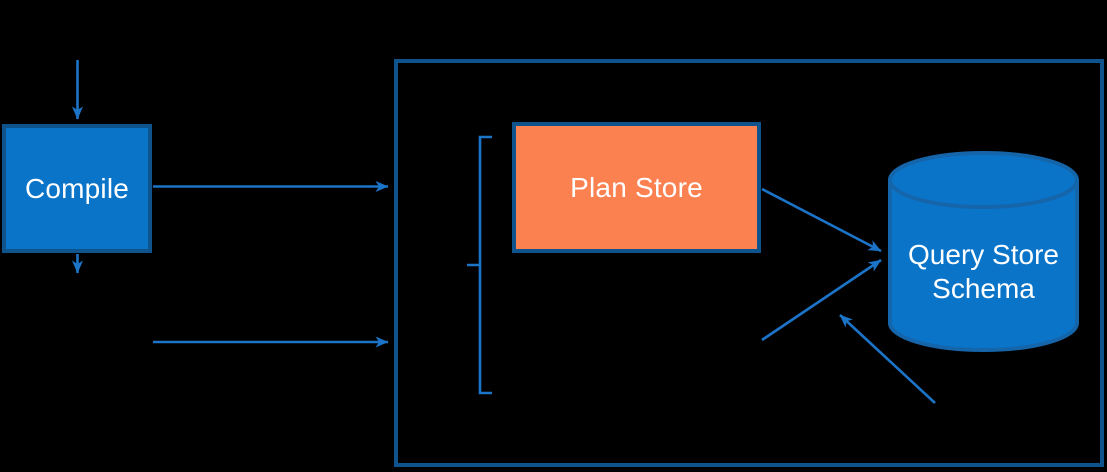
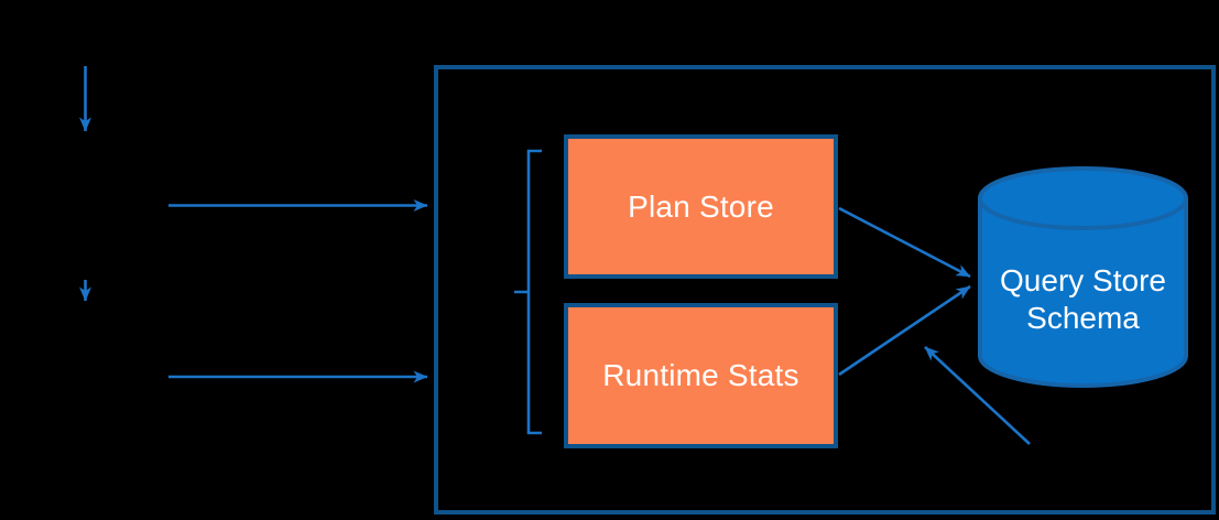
- Compile
  Plan Store
+ Runtime Stats
  Query Store Schema
